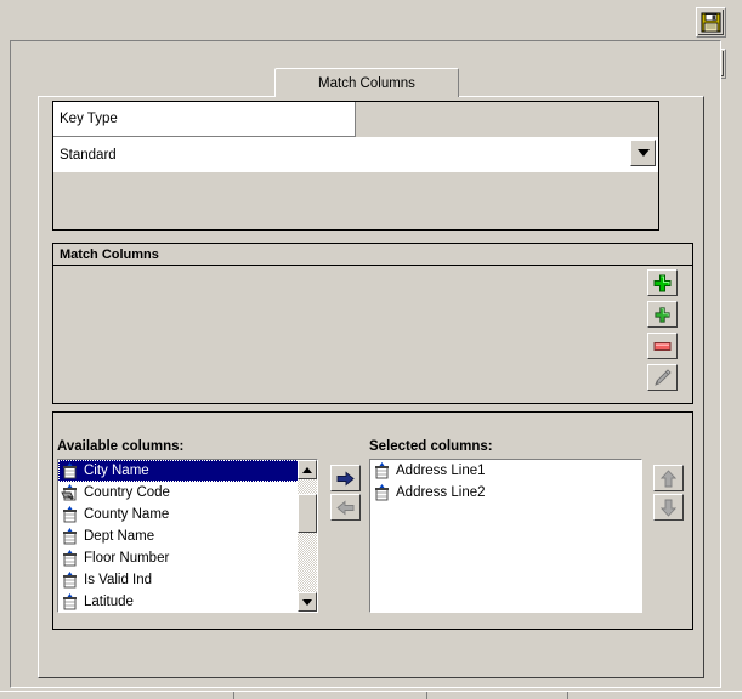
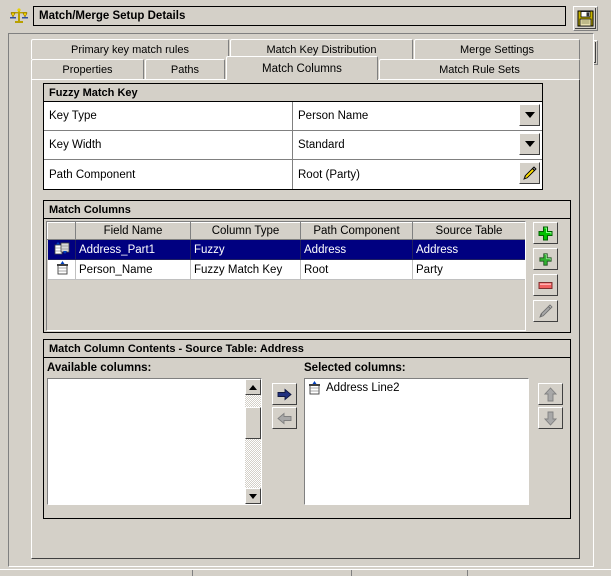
+ Match/Merge Setup Details
+ Primary key match rules
+ Match Key Distribution
+ Merge Settings
+ Properties
+ Paths
  Match Columns
+ Match Rule Sets
+ Fuzzy Match Key
  Key Type
+ Person Name
+ Key Width
  Standard
+ Path Component
+ Root (Party)
  Match Columns
+ 	Field Name	Column Type	Path Component	Source Table
+ 	Address_Part1	Fuzzy	Address	Address
+ 	Person_Name	Fuzzy Match Key	Root	Party
+ Match Column Contents - Source Table: Address
  Available columns:
  Selected columns:
- City Name
- Country Code
- County Name
- Dept Name
- Floor Number
- Is Valid Ind
- Latitude
- Address Line1
  Address Line2
